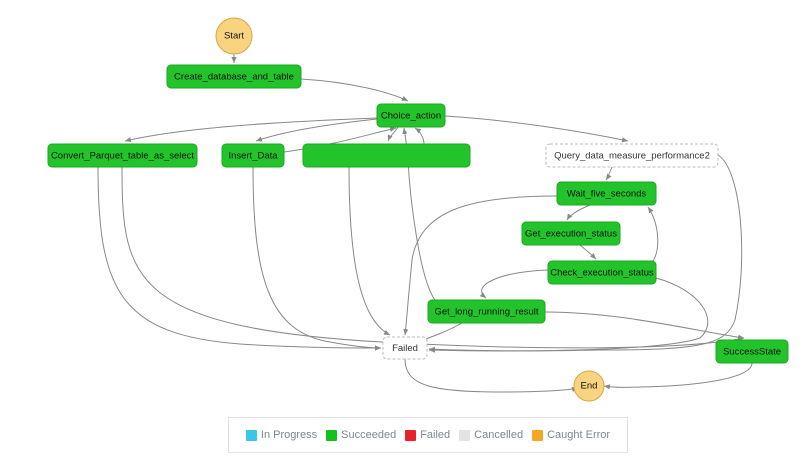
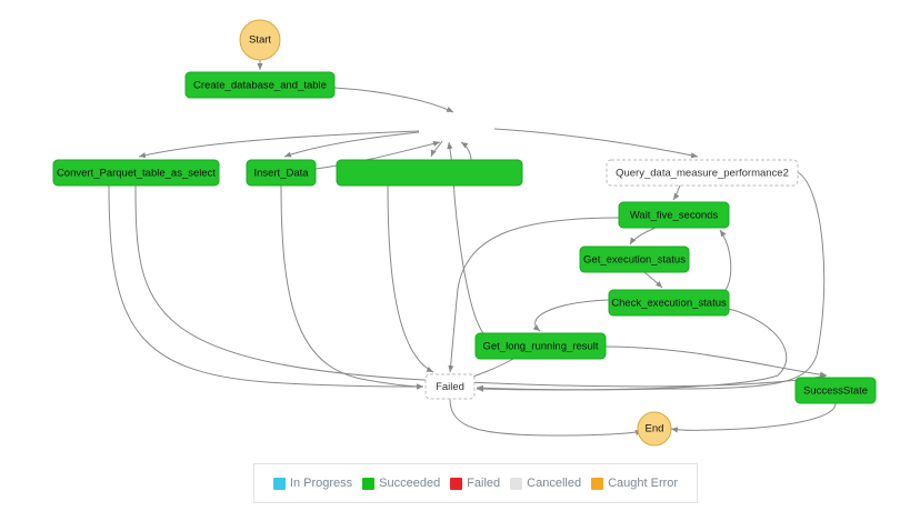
  Start
  Create_database_and_table
- Choice_action
  Convert_Parquet_table_as_select
  Insert_Data
  Query_data_measure_performance2
  Wait_five_seconds
  Get_execution_status
  Check_execution_status
  Get_long_running_result
  Failed
  SuccessState
  End
  In Progress
  Succeeded
  Failed
  Cancelled
  Caught Error
